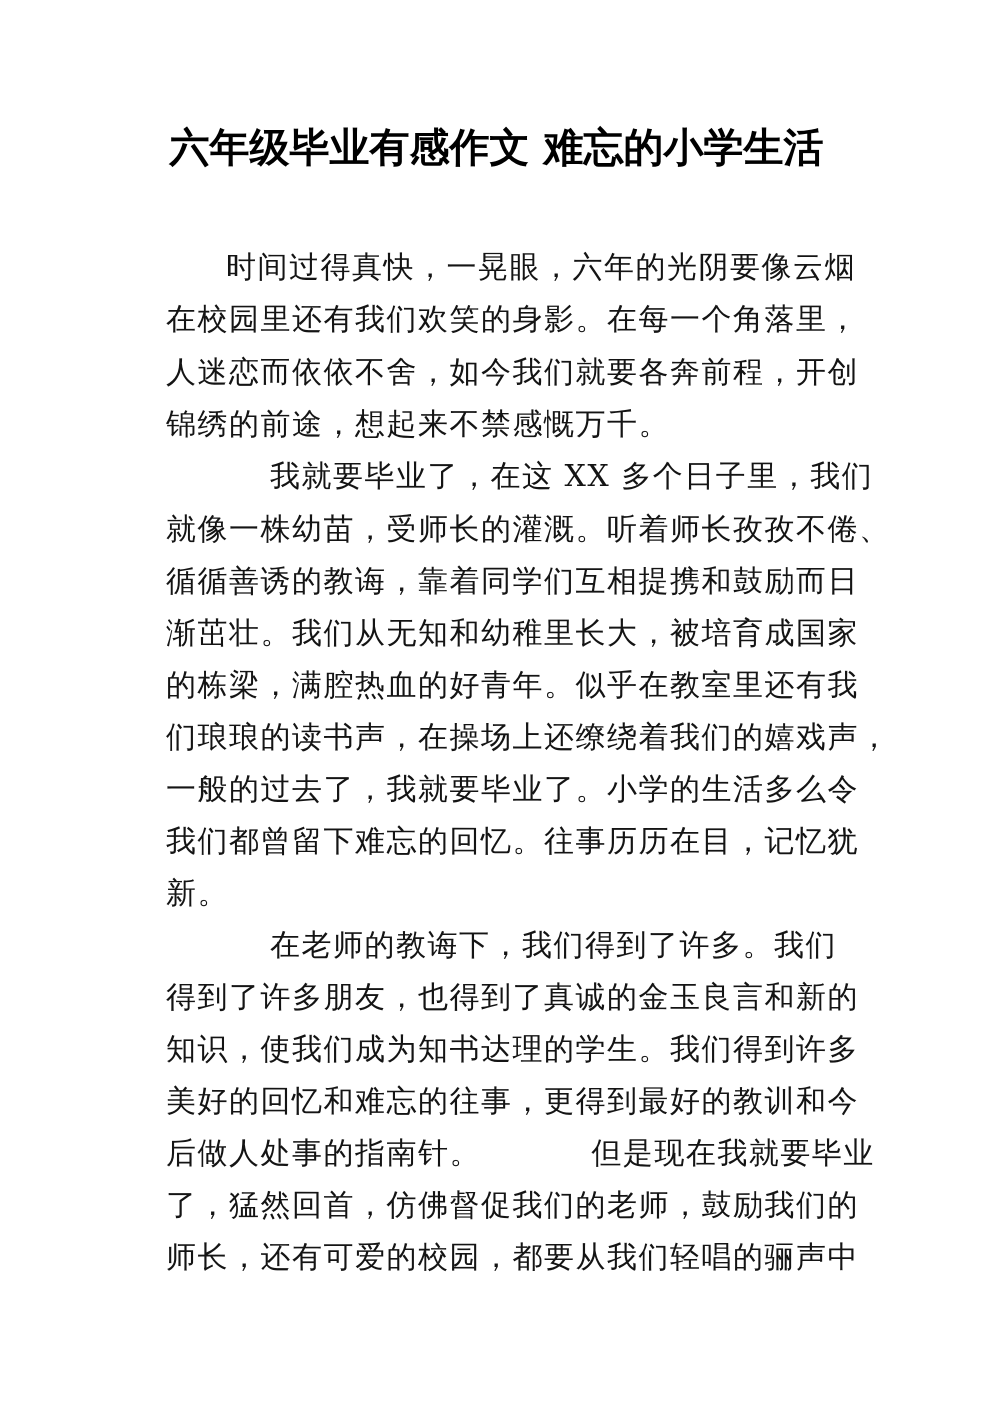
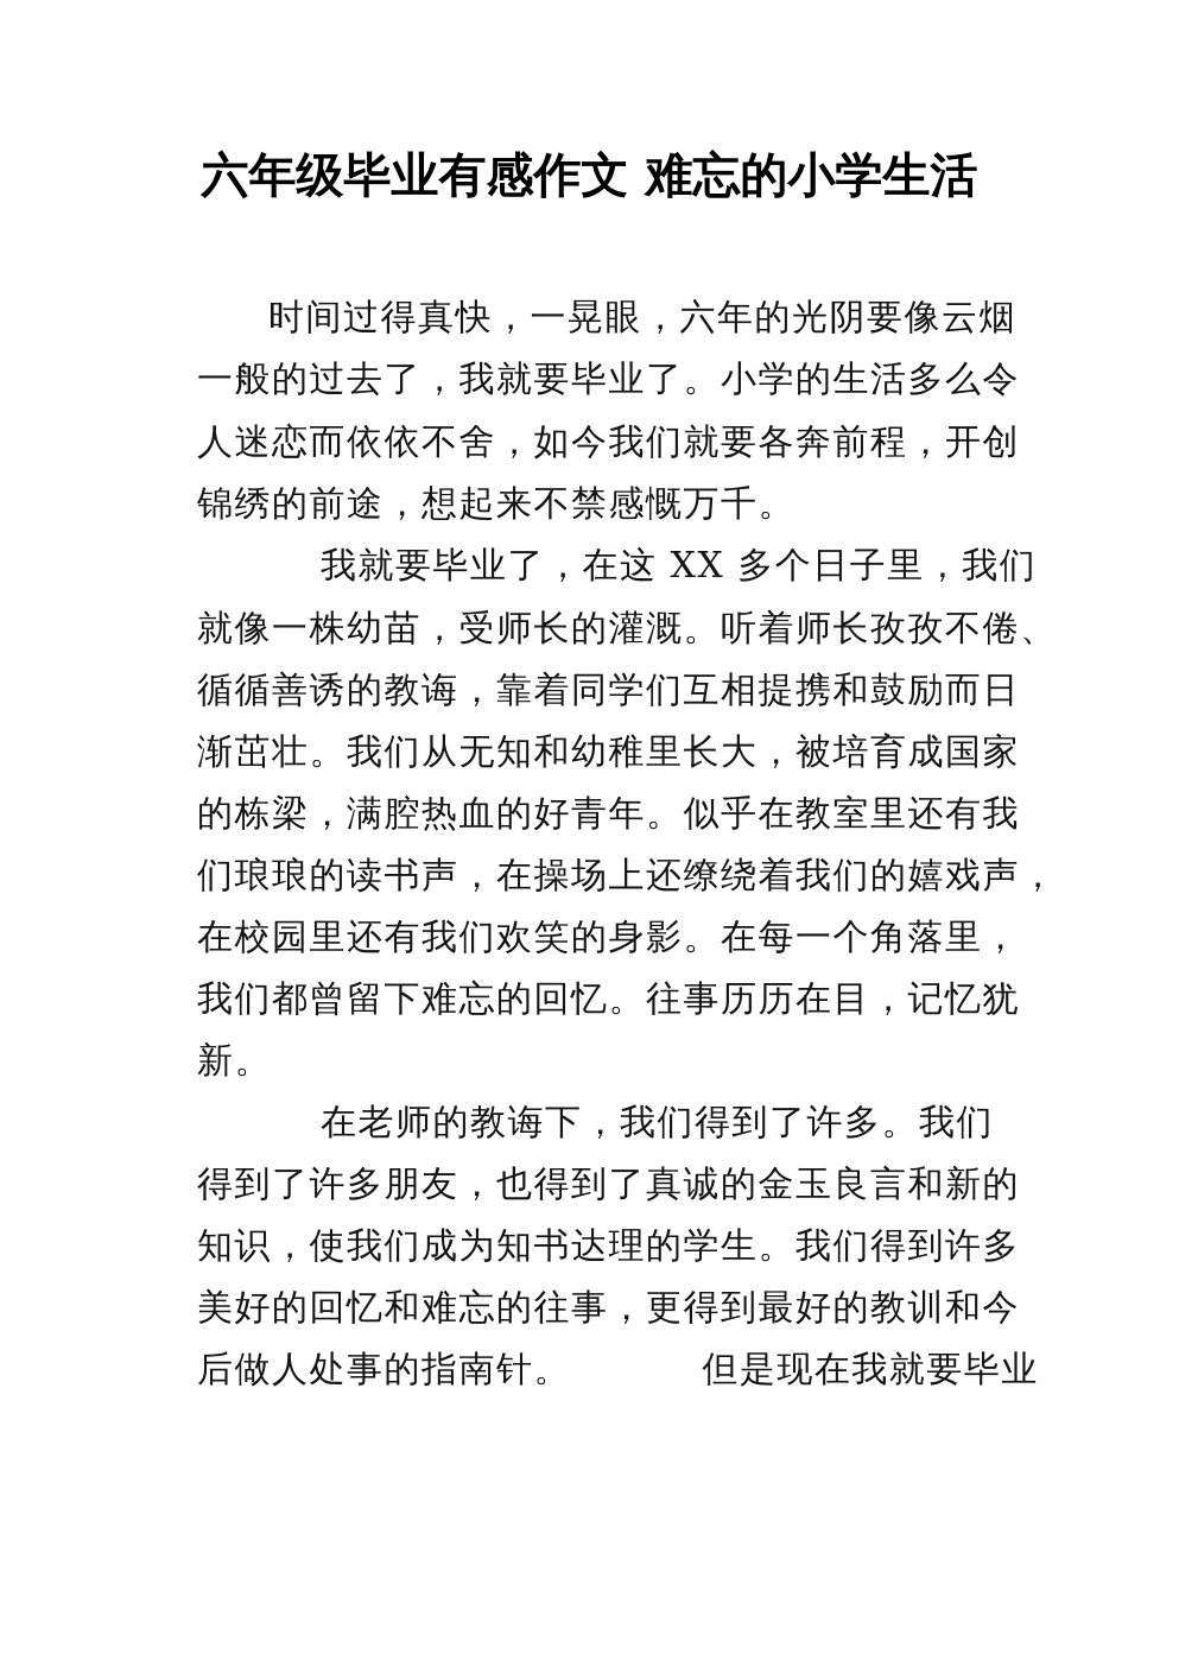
  六年级毕业有感作文 难忘的小学生活
  时间过得真快，一晃眼，六年的光阴要像云烟
- 在校园里还有我们欢笑的身影。在每一个角落里，
+ 一般的过去了，我就要毕业了。小学的生活多么令
  人迷恋而依依不舍，如今我们就要各奔前程，开创
  锦绣的前途，想起来不禁感慨万千。
  我就要毕业了，在这 XX 多个日子里，我们
  就像一株幼苗，受师长的灌溉。听着师长孜孜不倦、
  循循善诱的教诲，靠着同学们互相提携和鼓励而日
  渐茁壮。我们从无知和幼稚里长大，被培育成国家
  的栋梁，满腔热血的好青年。似乎在教室里还有我
  们琅琅的读书声，在操场上还缭绕着我们的嬉戏声，
- 一般的过去了，我就要毕业了。小学的生活多么令
+ 在校园里还有我们欢笑的身影。在每一个角落里，
  我们都曾留下难忘的回忆。往事历历在目，记忆犹
  新。
  在老师的教诲下，我们得到了许多。我们
  得到了许多朋友，也得到了真诚的金玉良言和新的
  知识，使我们成为知书达理的学生。我们得到许多
  美好的回忆和难忘的往事，更得到最好的教训和今
  后做人处事的指南针。 但是现在我就要毕业
- 了，猛然回首，仿佛督促我们的老师，鼓励我们的
- 师长，还有可爱的校园，都要从我们轻唱的骊声中
